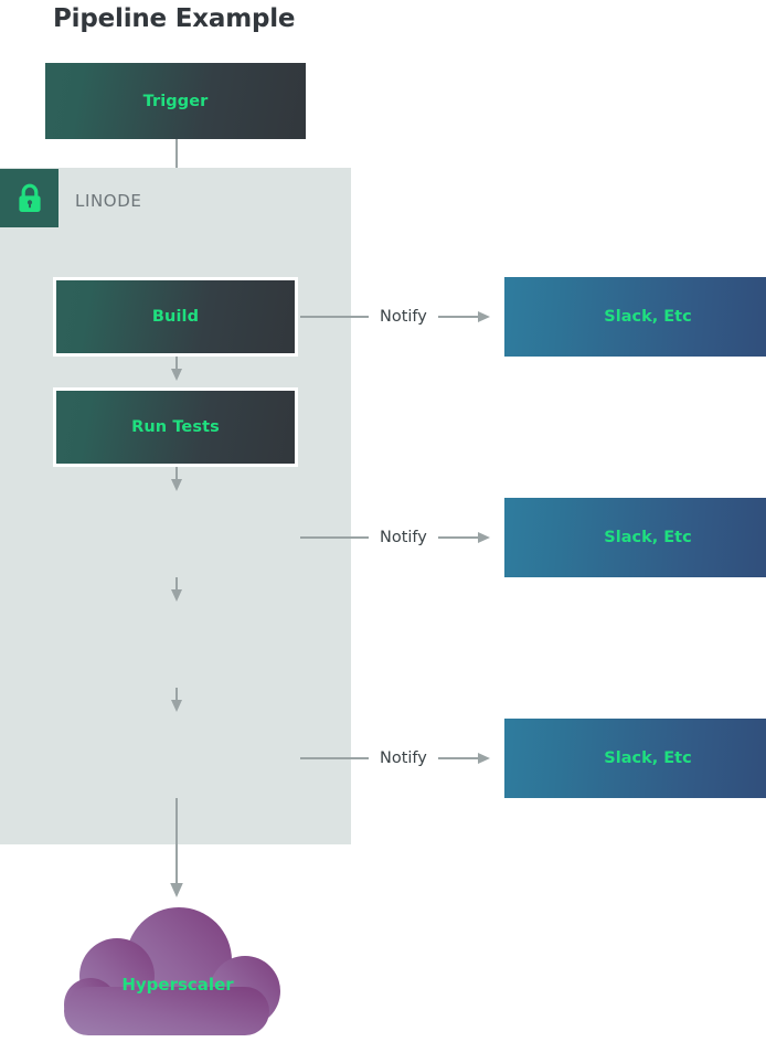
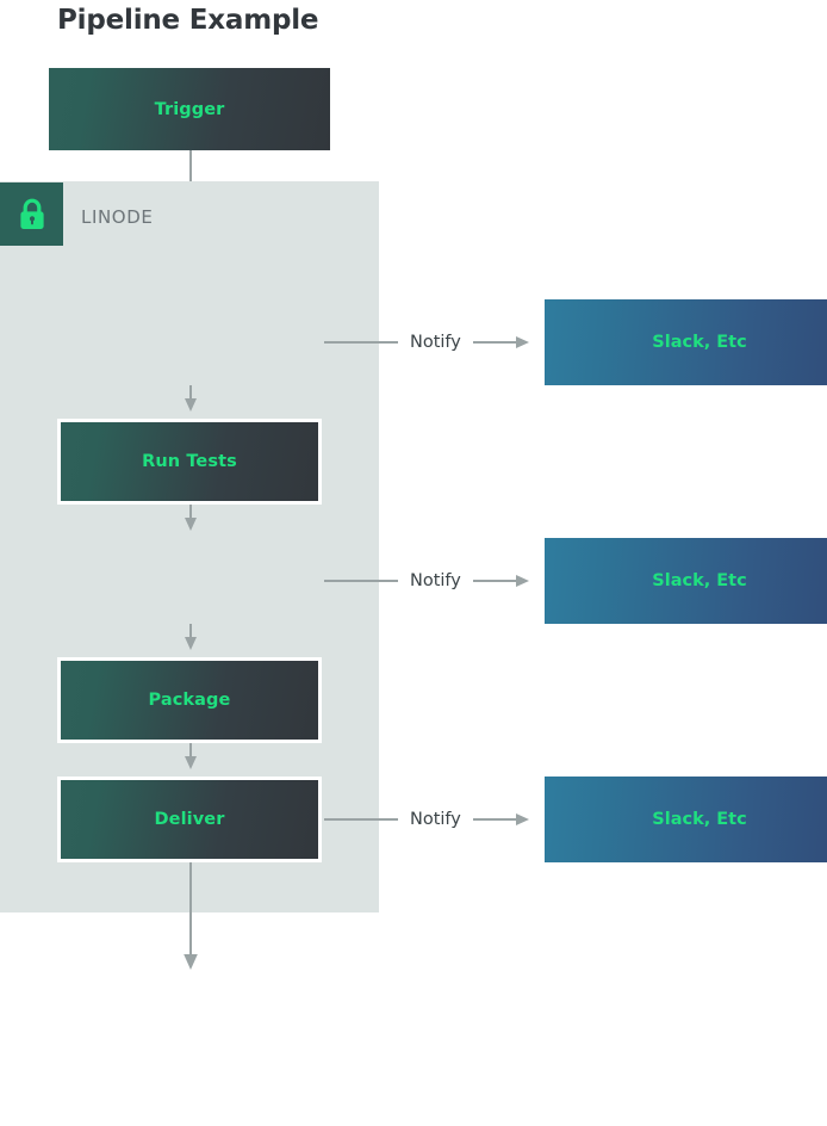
  Pipeline Example
  Trigger
  LINODE
- Build
  Run Tests
+ Package
+ Deliver
  Notify
  Slack, Etc
  Notify
  Slack, Etc
  Notify
  Slack, Etc
- Hyperscaler
